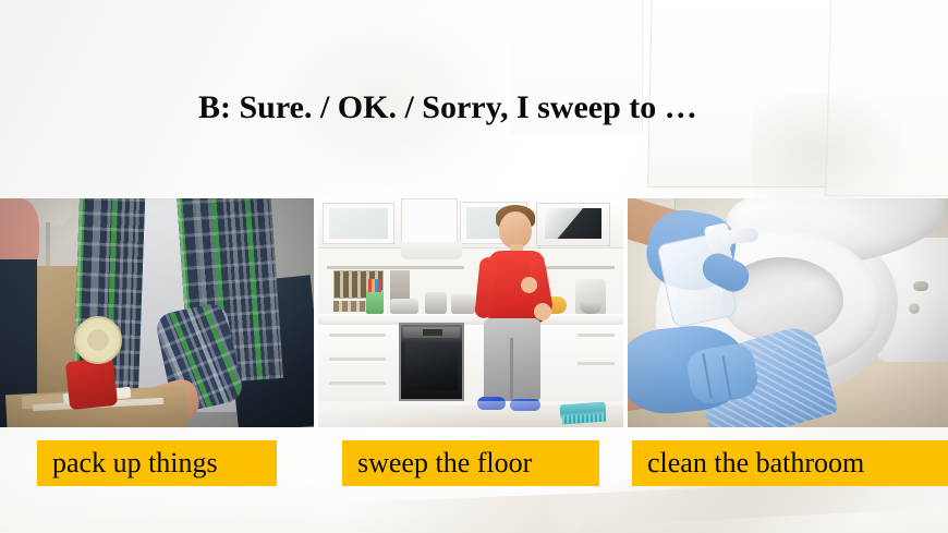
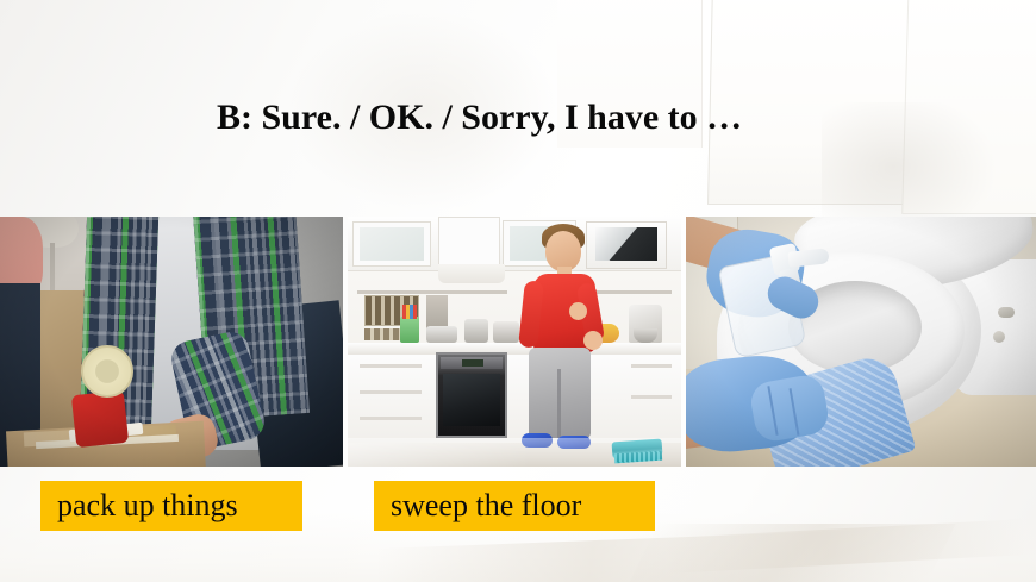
- B: Sure. / OK. / Sorry, I sweep to …
+ B: Sure. / OK. / Sorry, I have to …
  pack up things
  sweep the floor
- clean the bathroom
